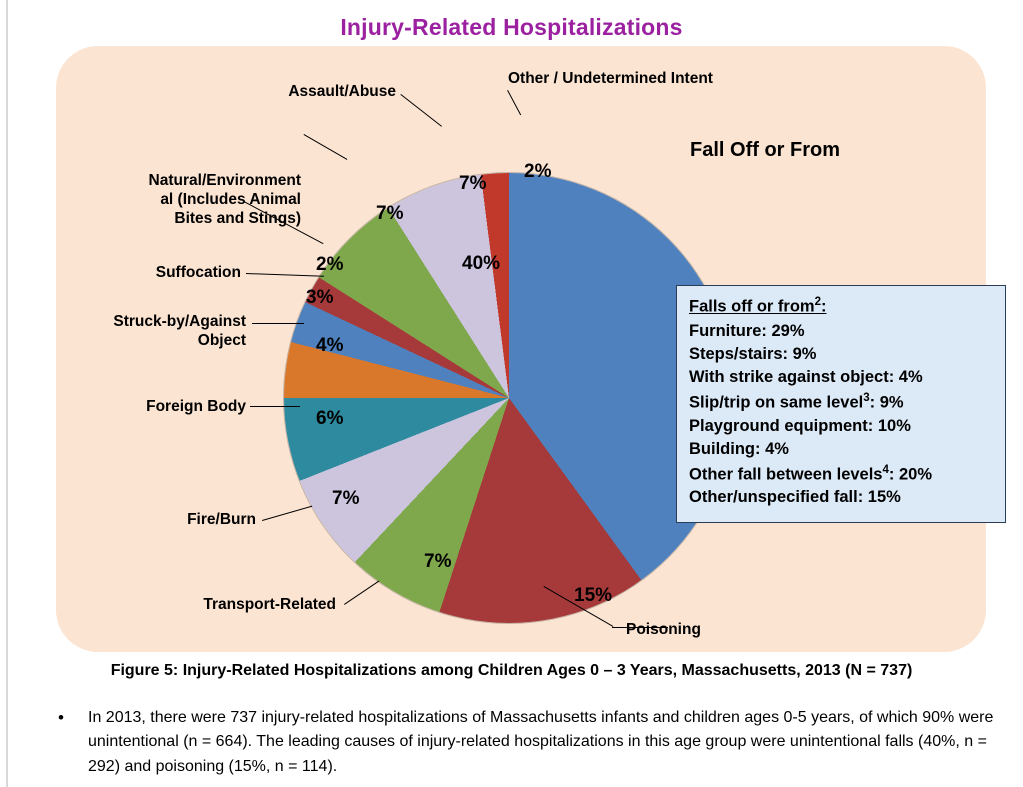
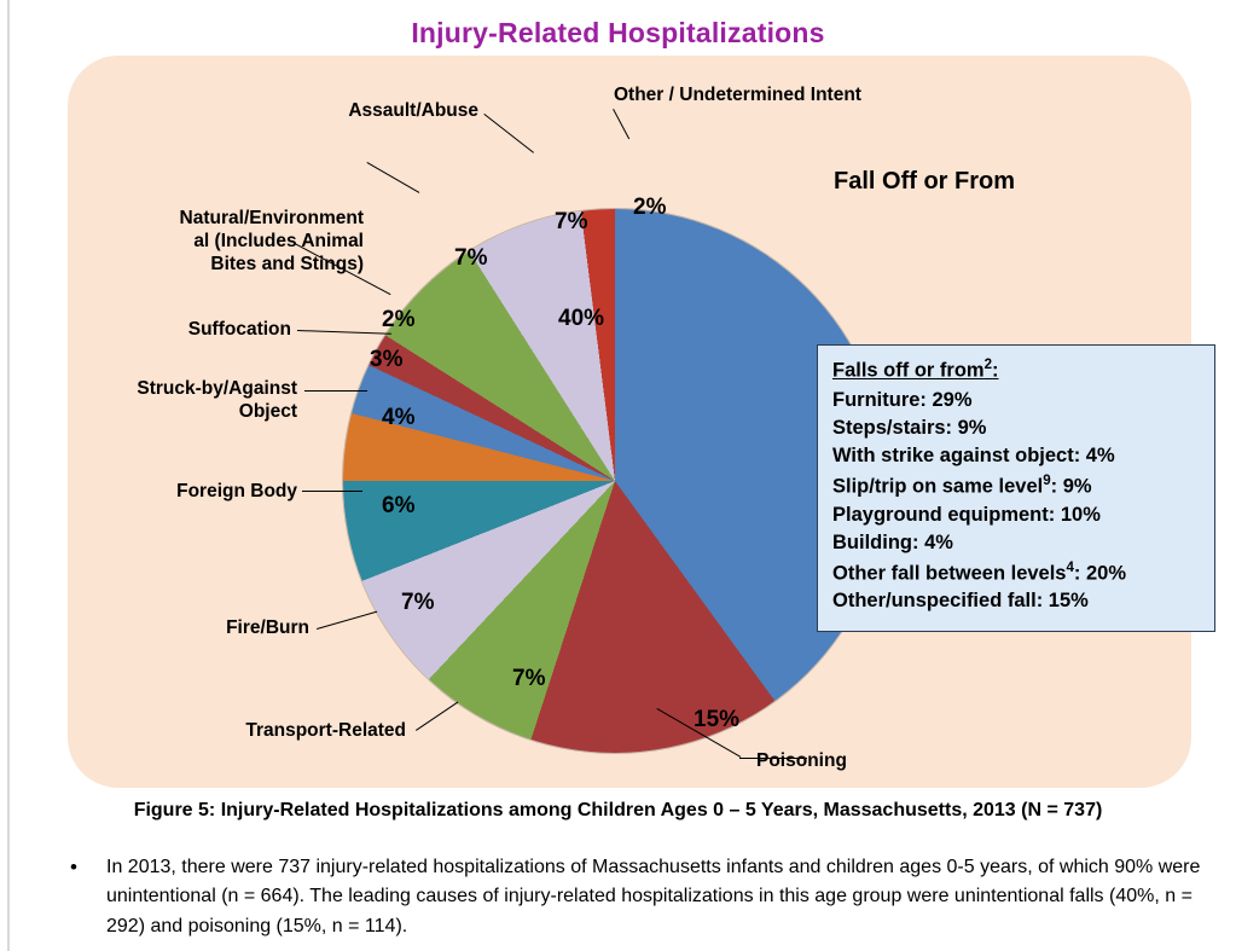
  Injury-Related Hospitalizations
  40%
  15%
  7%
  7%
  6%
  4%
  3%
  2%
  7%
  7%
  2%
  Fall Off or From
  Other / Undetermined Intent
  Assault/Abuse
  Natural/Environment
  al (Includes Animal
  Bites and Stings)
  Suffocation
  Struck-by/Against
  Object
  Foreign Body
  Fire/Burn
  Transport-Related
  Poisoning
  Falls off or from2:
  Furniture: 29%
  Steps/stairs: 9%
  With strike against object: 4%
- Slip/trip on same level3: 9%
+ Slip/trip on same level9: 9%
  Playground equipment: 10%
  Building: 4%
  Other fall between levels4: 20%
  Other/unspecified fall: 15%
- Figure 5: Injury-Related Hospitalizations among Children Ages 0 – 3 Years, Massachusetts, 2013 (N = 737)
+ Figure 5: Injury-Related Hospitalizations among Children Ages 0 – 5 Years, Massachusetts, 2013 (N = 737)
  •
  In 2013, there were 737 injury-related hospitalizations of Massachusetts infants and children ages 0-5 years, of which 90% were unintentional (n = 664). The leading causes of injury-related hospitalizations in this age group were unintentional falls (40%, n = 292) and poisoning (15%, n = 114).
